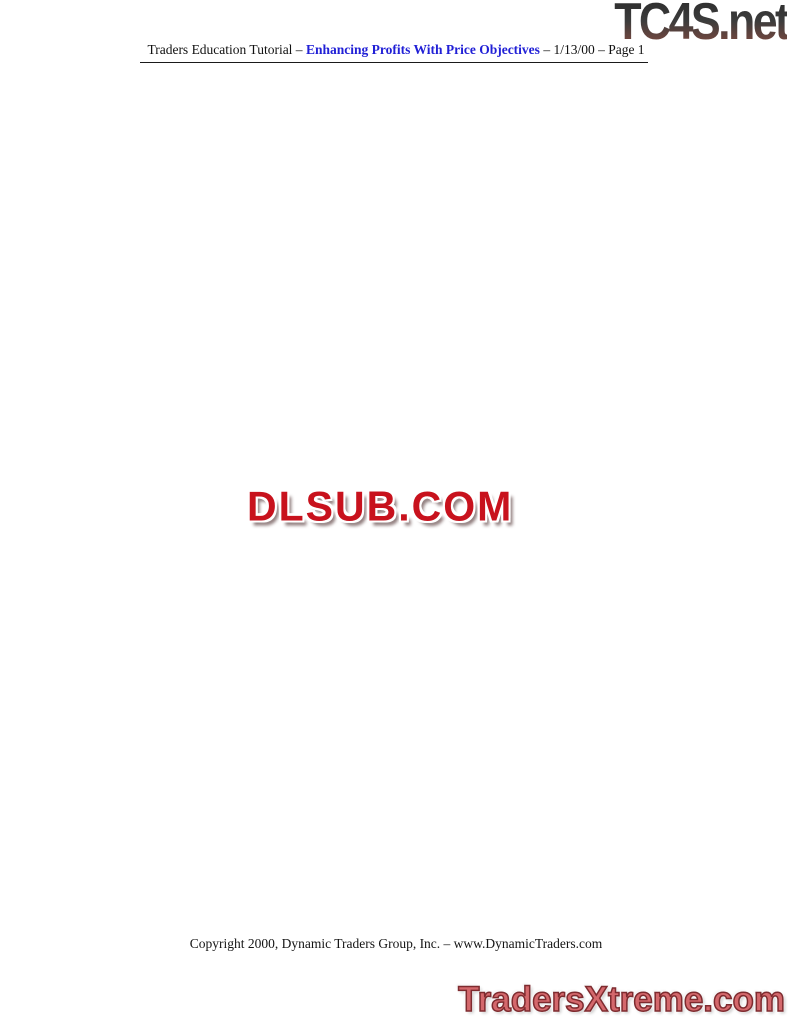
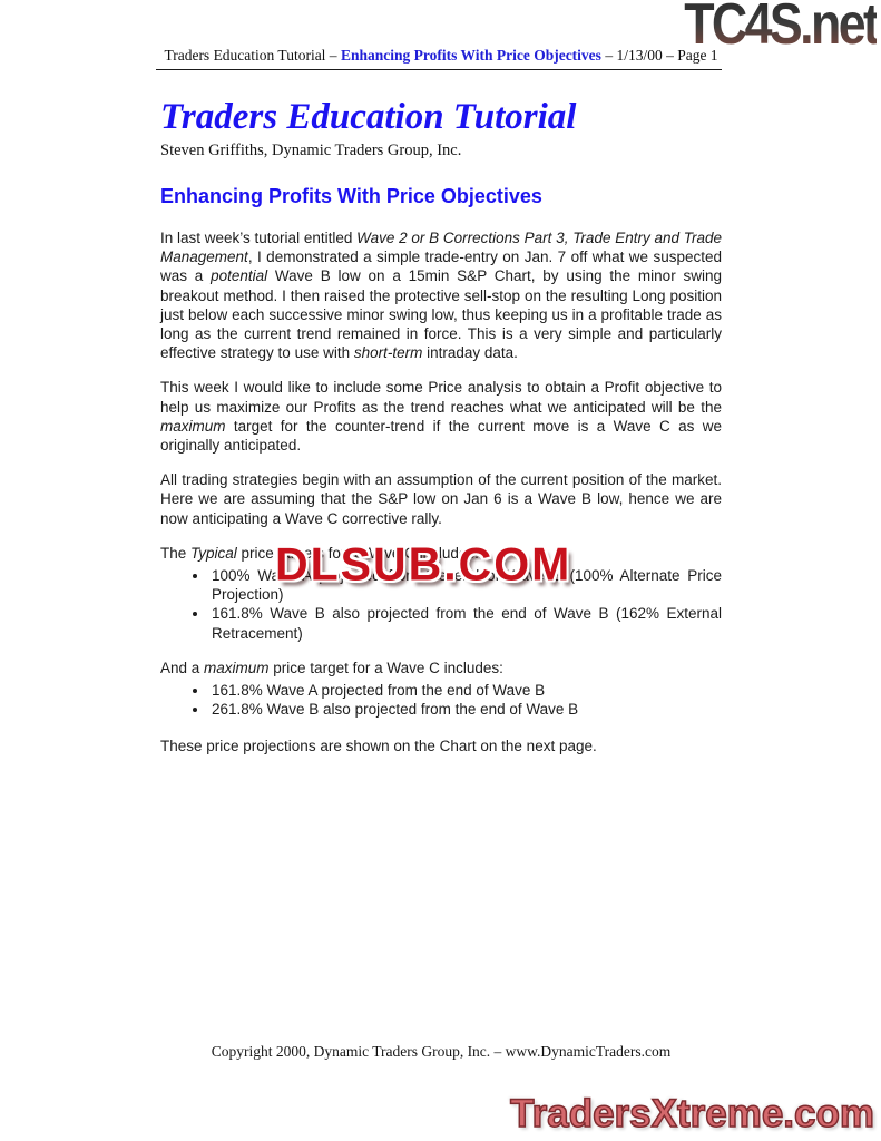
  TC4S.net
  Traders Education Tutorial – Enhancing Profits With Price Objectives – 1/13/00 – Page 1
+ Traders Education Tutorial
+ Steven Griffiths, Dynamic Traders Group, Inc.
+ Enhancing Profits With Price Objectives
+ In last week’s tutorial entitled Wave 2 or B Corrections Part 3, Trade Entry and Trade Management, I demonstrated a simple trade-entry on Jan. 7 off what we suspected was a potential Wave B low on a 15min S&P Chart, by using the minor swing breakout method. I then raised the protective sell-stop on the resulting Long position just below each successive minor swing low, thus keeping us in a profitable trade as long as the current trend remained in force. This is a very simple and particularly effective strategy to use with short-term intraday data.
+ This week I would like to include some Price analysis to obtain a Profit objective to help us maximize our Profits as the trend reaches what we anticipated will be the maximum target for the counter-trend if the current move is a Wave C as we originally anticipated.
+ All trading strategies begin with an assumption of the current position of the market. Here we are assuming that the S&P low on Jan 6 is a Wave B low, hence we are now anticipating a Wave C corrective rally.
+ The Typical price targets for a Wave C includes:
+ 100% Wave A projected from the end of Wave B (100% Alternate Price Projection)
+ 161.8% Wave B also projected from the end of Wave B (162% External Retracement)
+ And a maximum price target for a Wave C includes:
+ 161.8% Wave A projected from the end of Wave B
+ 261.8% Wave B also projected from the end of Wave B
+ These price projections are shown on the Chart on the next page.
  DLSUB.COM
  Copyright 2000, Dynamic Traders Group, Inc. – www.DynamicTraders.com
  TradersXtreme.com
